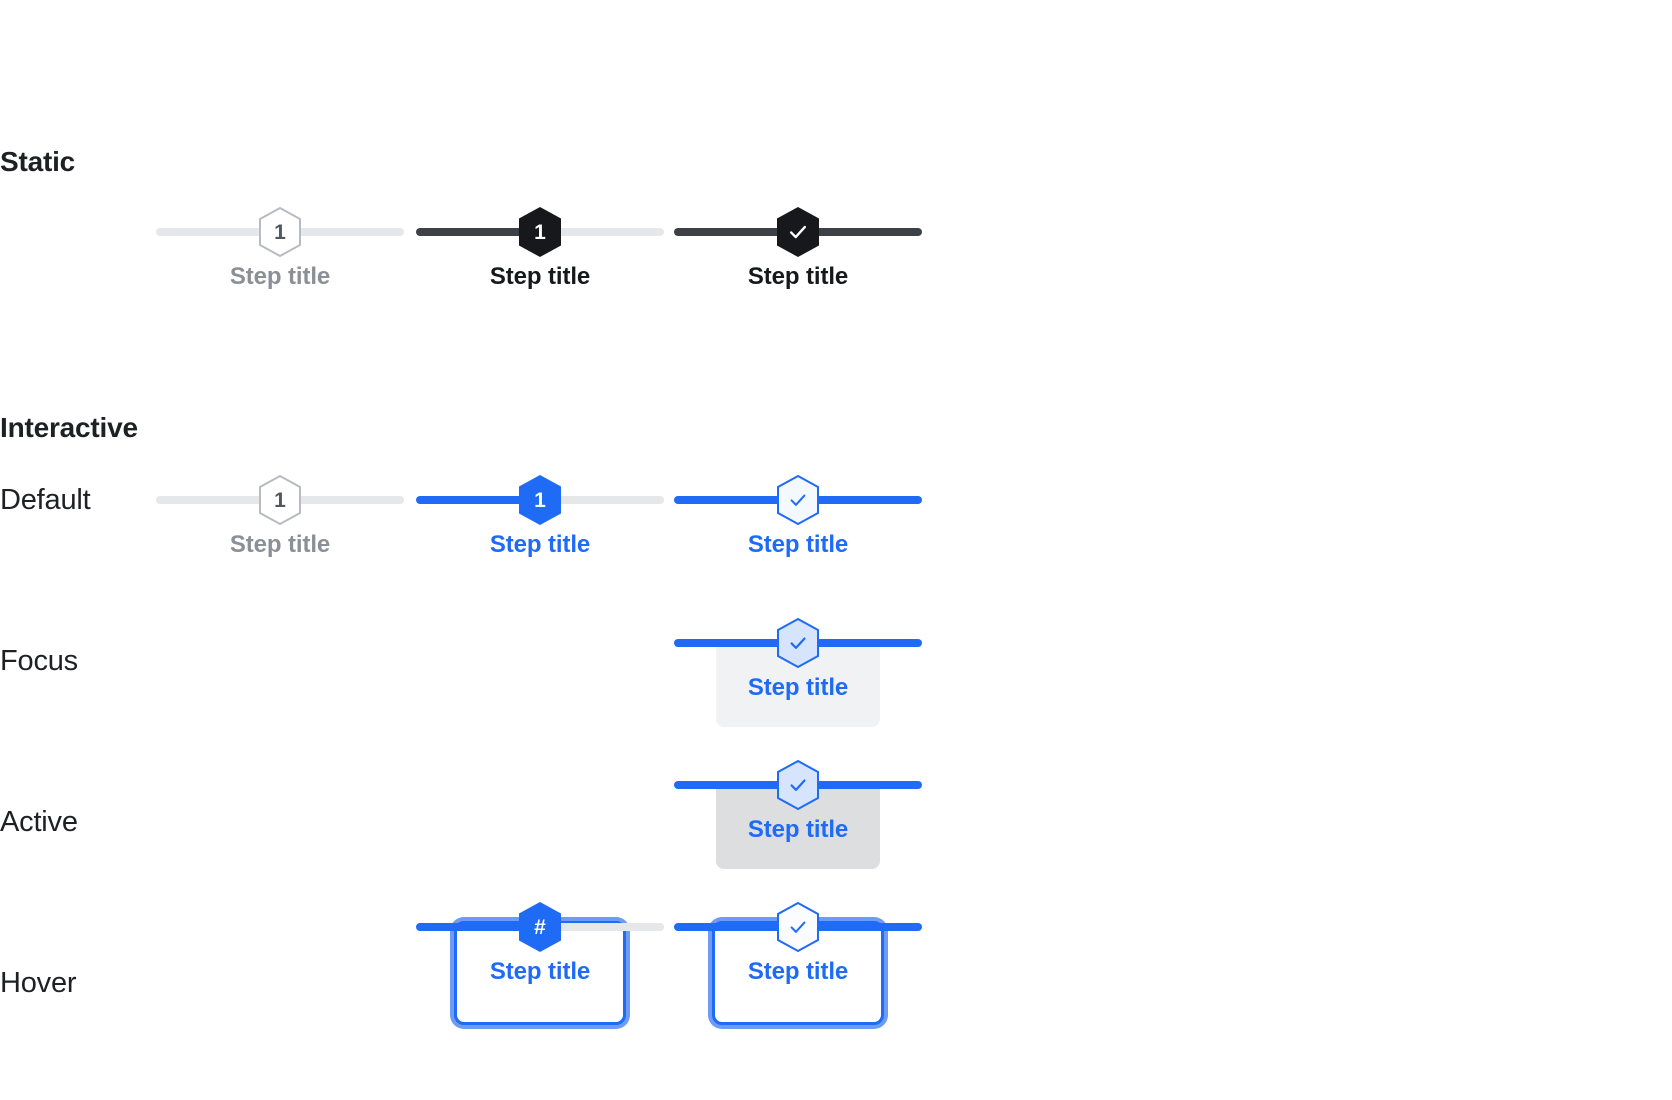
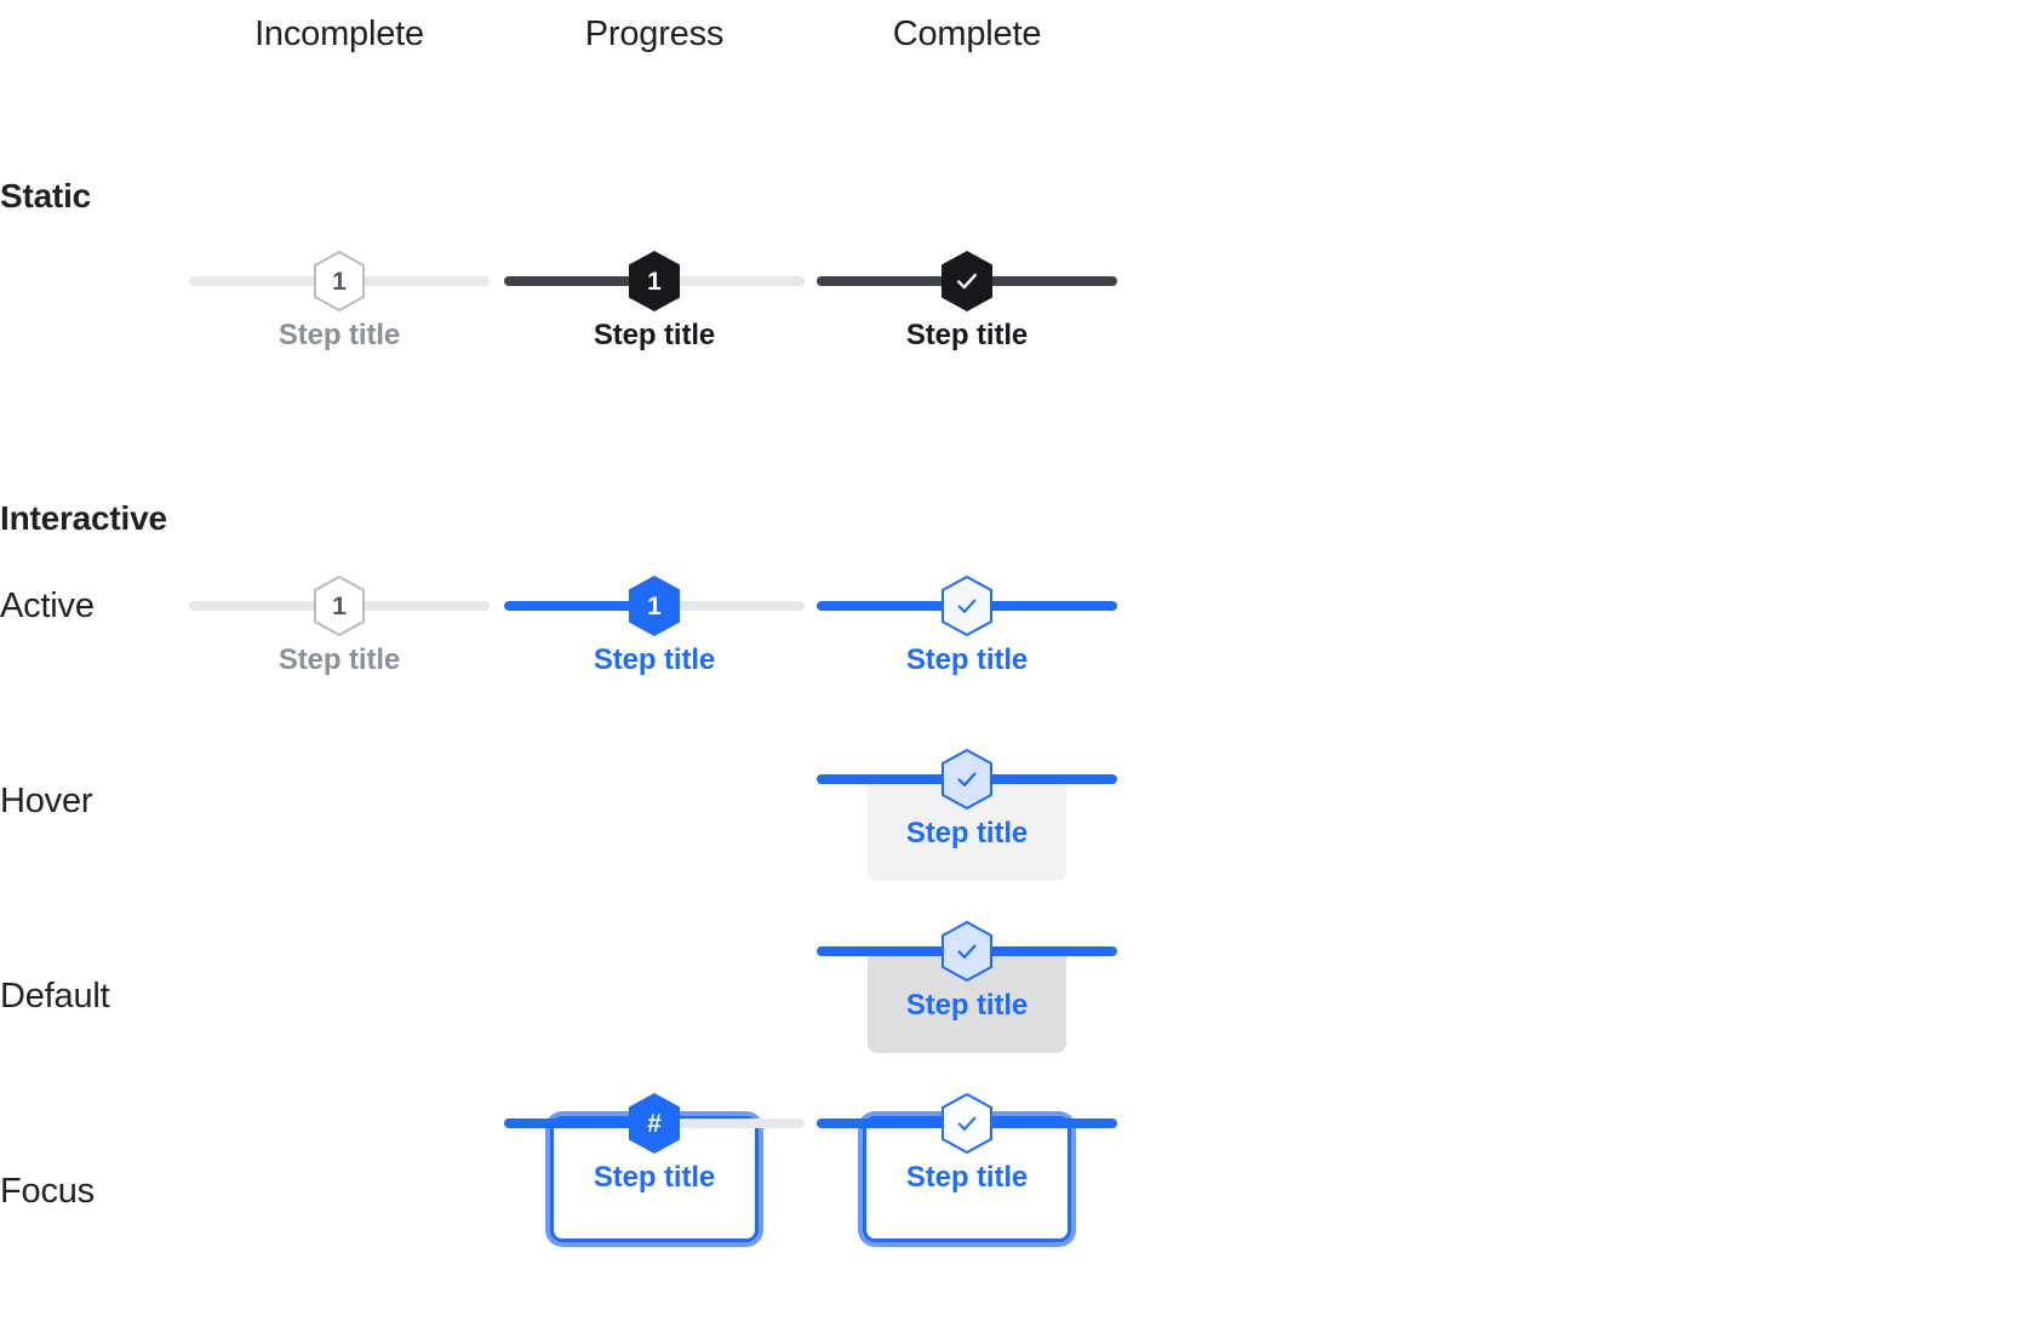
+ Incomplete
+ Progress
+ Complete
  Static
  Interactive
- Default
+ Active
- Focus
+ Hover
- Active
+ Default
- Hover
+ Focus
  1
  Step title
  1
  Step title
  Step title
  1
  Step title
  1
  Step title
  Step title
  Step title
  Step title
  #
  Step title
  Step title
